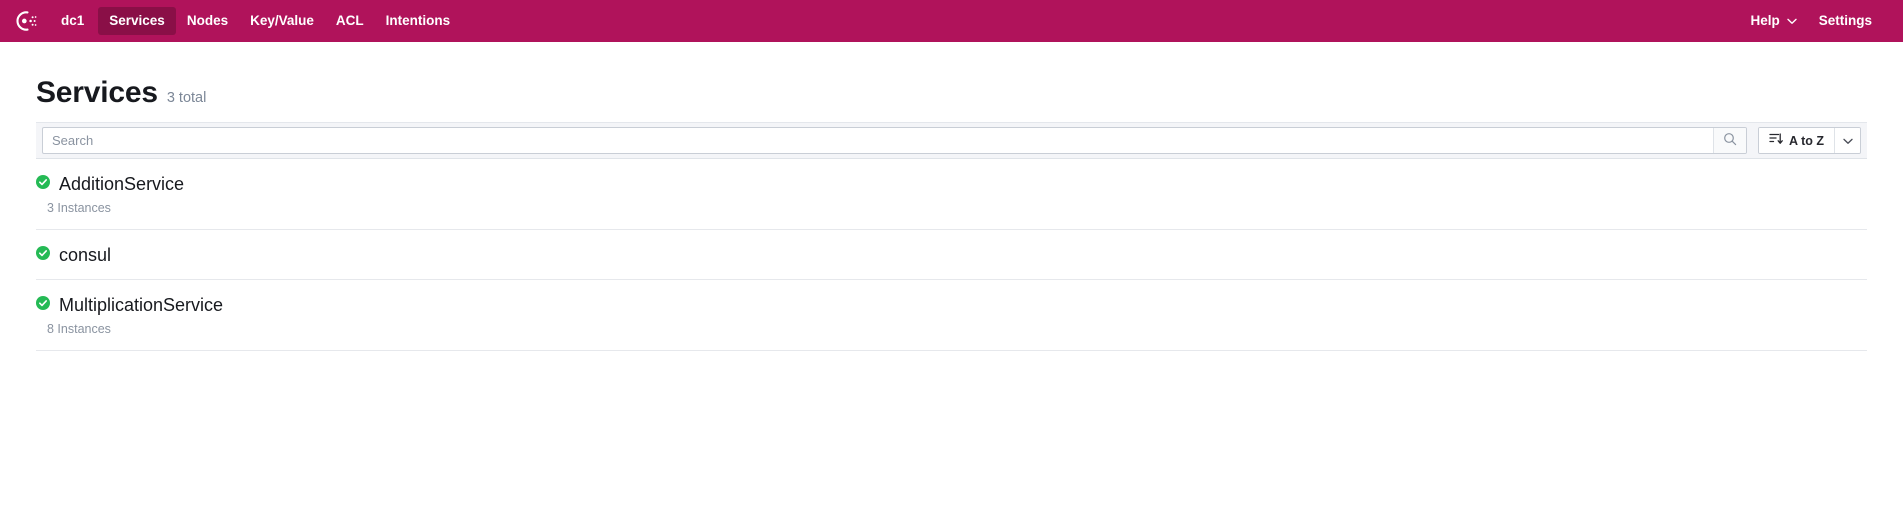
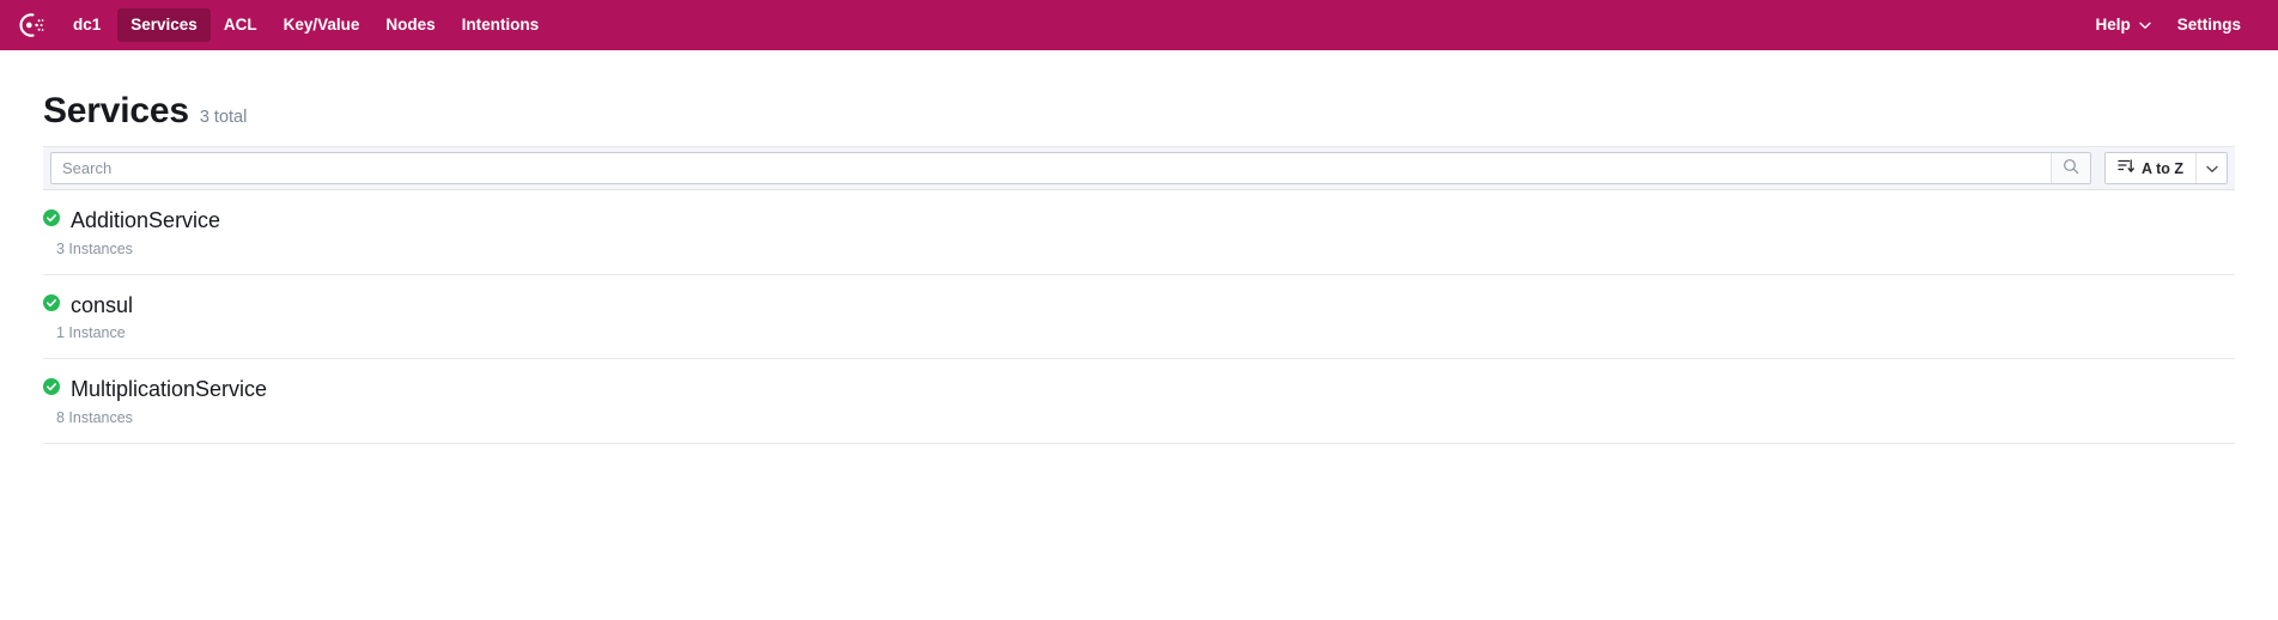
  dc1
  Services
- Nodes
+ ACL
  Key/Value
- ACL
+ Nodes
  Intentions
  Help
  Settings
  Services
  3 total
  Search
  A to Z
  AdditionService
  3 Instances
  consul
+ 1 Instance
  MultiplicationService
  8 Instances
